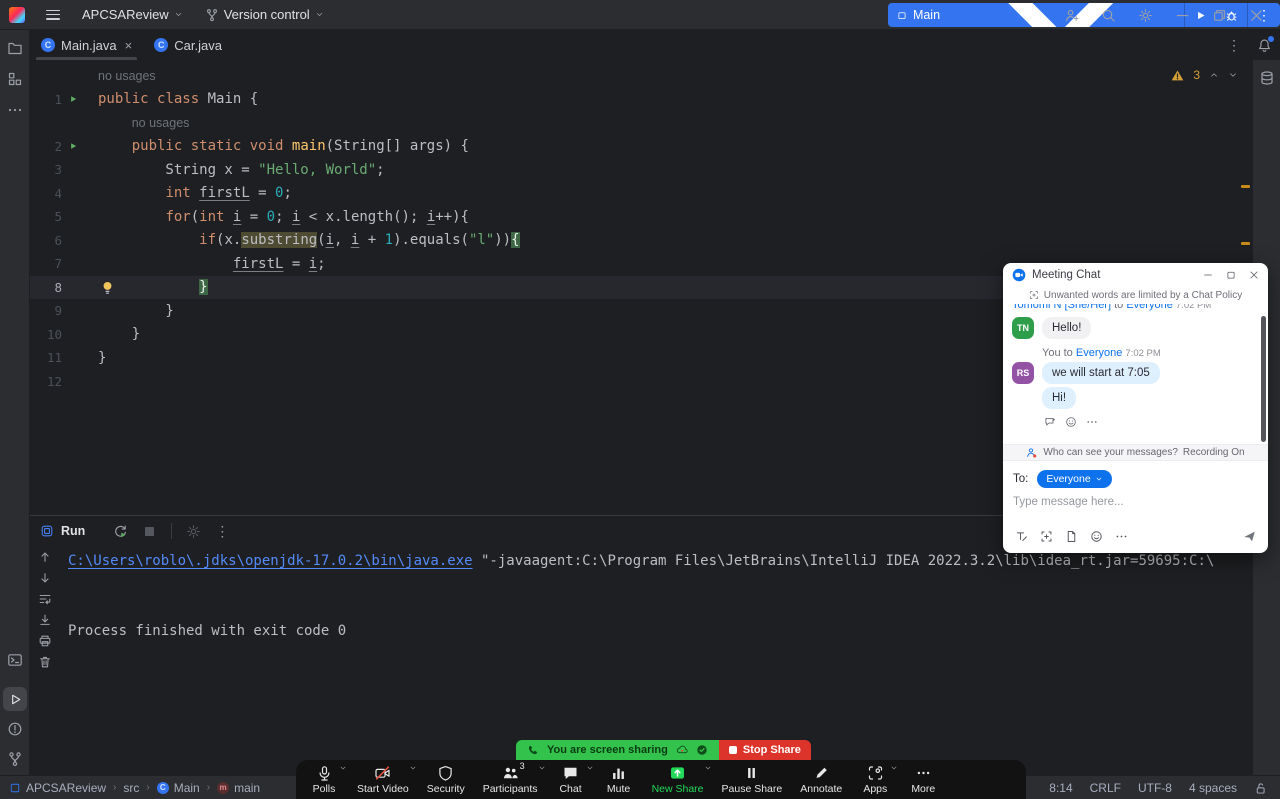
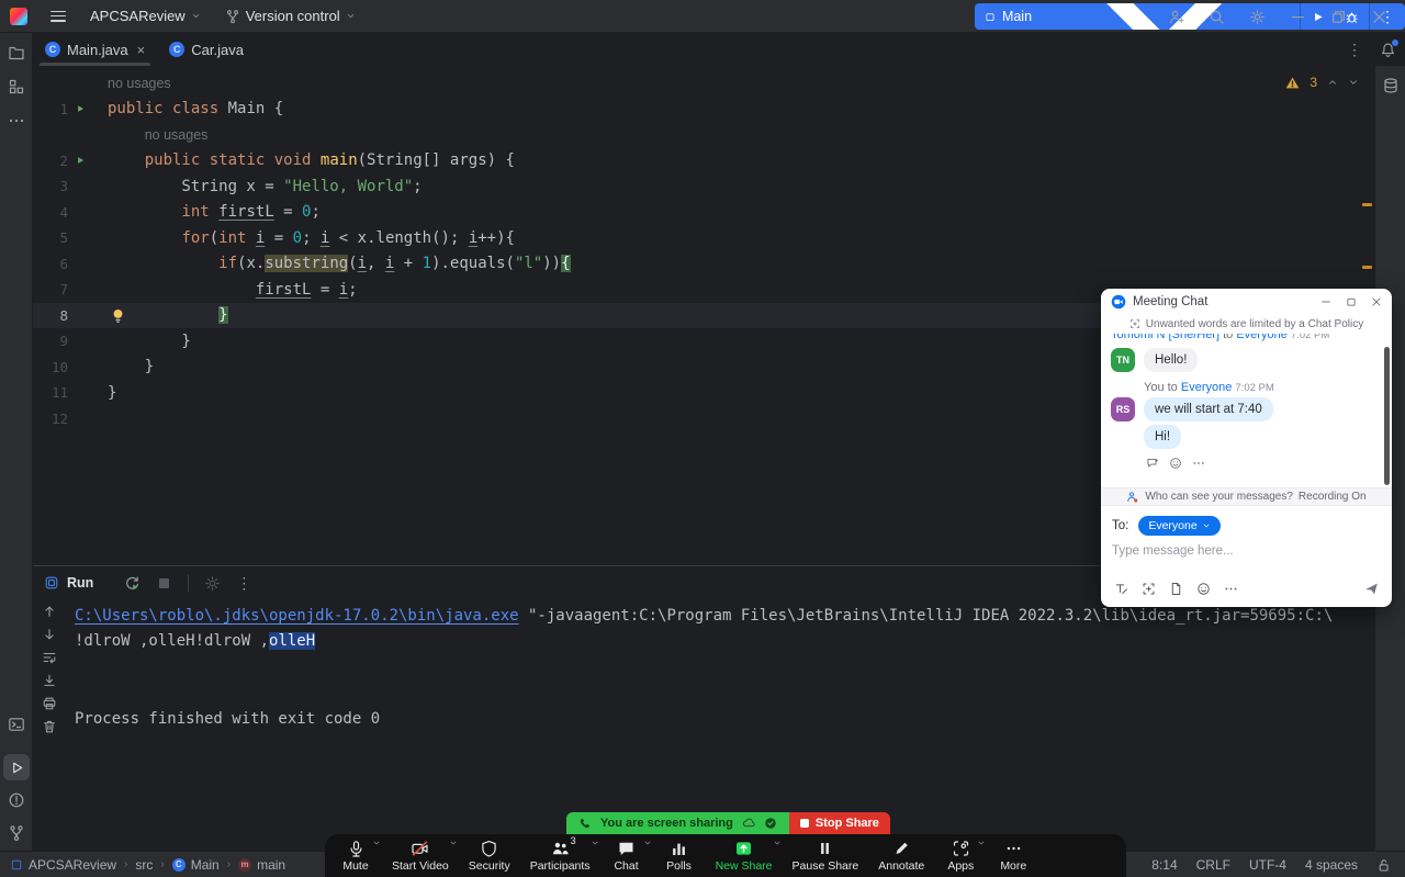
  APCSAReview
  Version control
  Main
  ⋮
  C
  Main.java
  ×
  C
  Car.java
  ⋮
  no usages
  1
  public class Main {
  no usages
  2
  public static void main(String[] args) {
  3
  String x = "Hello, World";
  4
  int firstL = 0;
  5
  for(int i = 0; i < x.length(); i++){
  6
  if(x.substring(i, i + 1).equals("l")){
  7
  firstL = i;
  8
  }
  9
  }
  10
  }
  11
  }
  12
  3
  Run
  ⋮
  C:\Users\roblo\.jdks\openjdk-17.0.2\bin\java.exe
  "-javaagent:C:\Program Files\JetBrains\IntelliJ IDEA 2022.3.2\lib\idea_rt.jar=59695:C:\
+ !dlroW ,olleH!dlroW ,
+ olleH
  Process finished with exit code 0
  APCSAReview
  ›
  src
  ›
  C
  Main
  ›
  m
  main
  8:14
  CRLF
- UTF-8
+ UTF-4
  4 spaces
  Meeting Chat
  Unwanted words are limited by a Chat Policy
  Tomomi N [She/Her] to Everyone 7:02 PM
  TN
  Hello!
  You to Everyone 7:02 PM
  RS
- we will start at 7:05
+ we will start at 7:40
  Hi!
  Who can see your messages?
  Recording On
  To:
  Everyone
  Type message here...
  You are screen sharing
  Stop Share
- Polls
+ Mute
  Start Video
  Security
  3
  Participants
  Chat
- Mute
+ Polls
  New Share
  Pause Share
  Annotate
  Apps
  More
